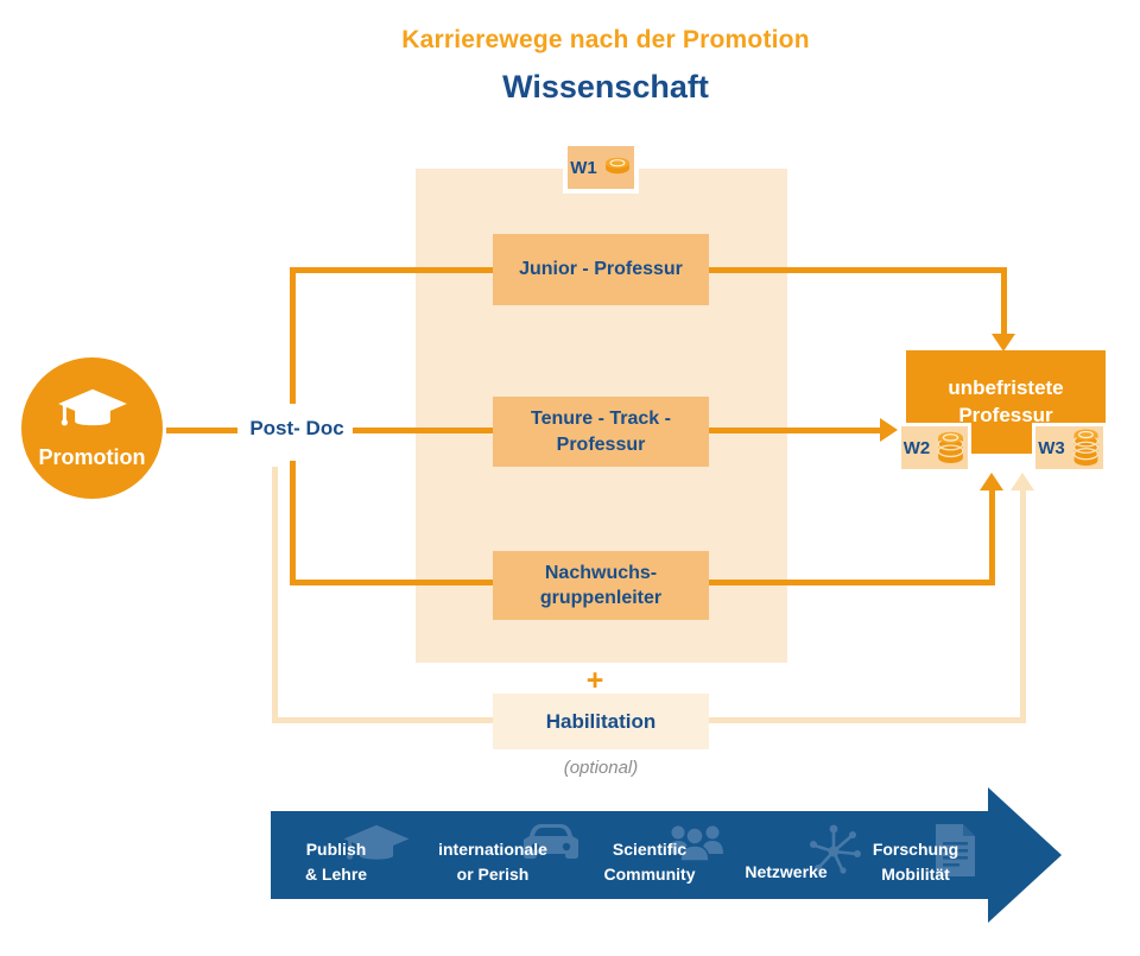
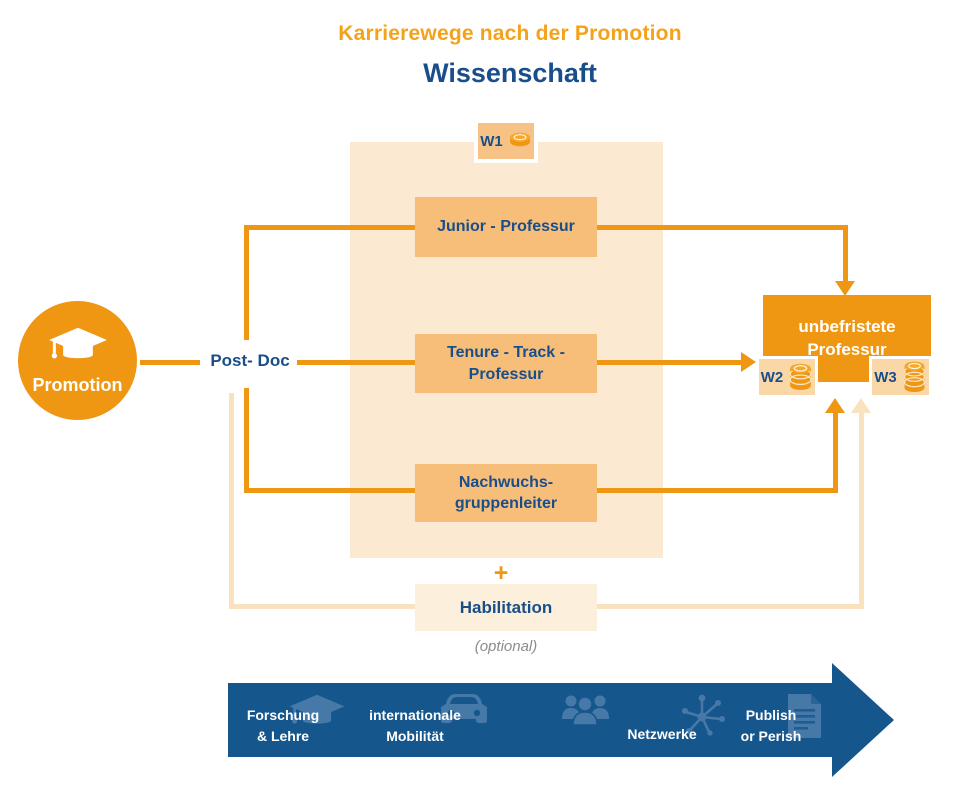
  Karrierewege nach der Promotion
  Wissenschaft
  Promotion
  Post- Doc
  Junior - Professur
  Tenure - Track -
  Professur
  Nachwuchs-
  gruppenleiter
  unbefristete
  Professur
  W1
  W2
  W3
  +
  Habilitation
  (optional)
- Publish
+ Forschung
  & Lehre
  internationale
- or Perish
+ Mobilität
- Scientific
- Community
  Netzwerke
- Forschung
+ Publish
- Mobilität
+ or Perish
